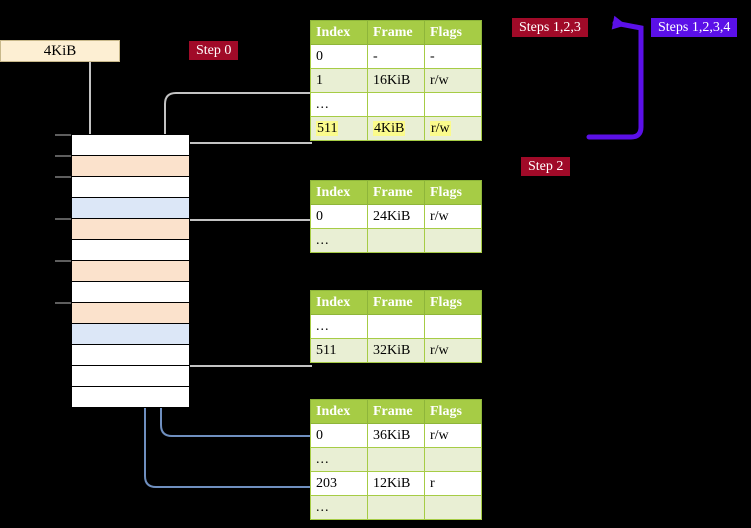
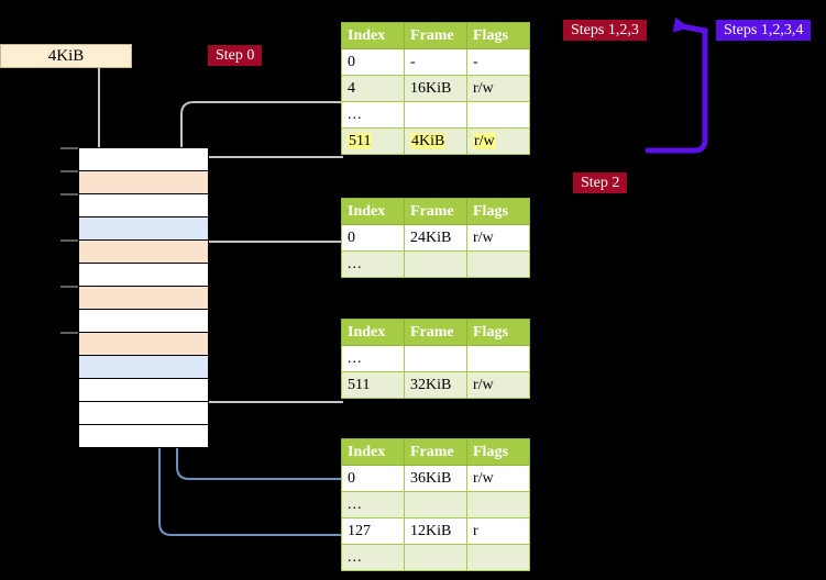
  4KiB
  Step 0
  Steps 1,2,3
  Steps 1,2,3,4
  Step 2
  Index	Frame	Flags
  0	-	-
- 1	16KiB	r/w
+ 4	16KiB	r/w
  ...
  511	4KiB	r/w
  Index	Frame	Flags
  0	24KiB	r/w
  ...
  Index	Frame	Flags
  ...
  511	32KiB	r/w
  Index	Frame	Flags
  0	36KiB	r/w
  ...
- 203	12KiB	r
+ 127	12KiB	r
  ...
